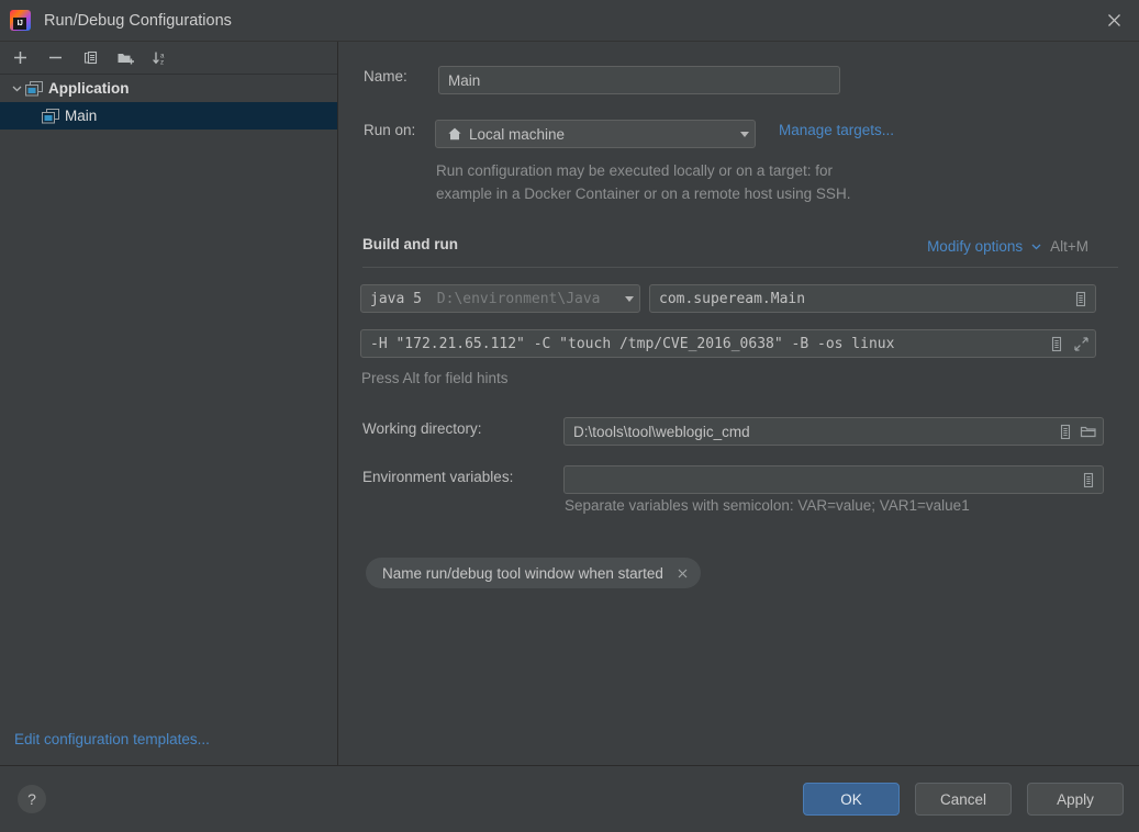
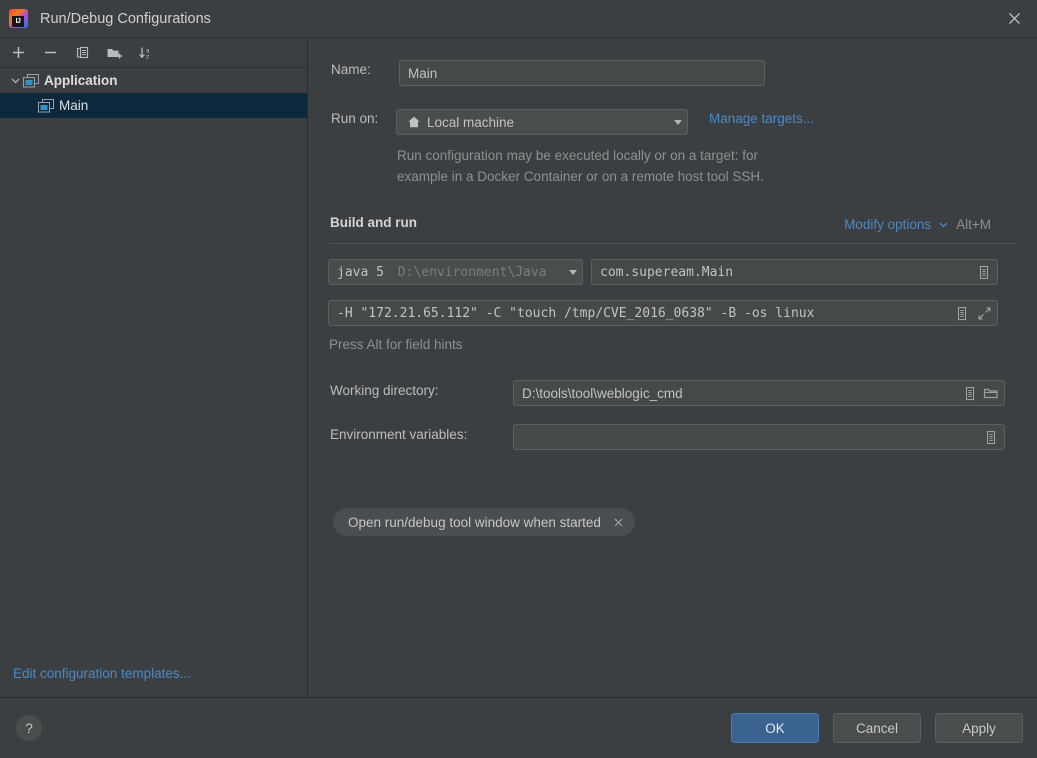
  Run/Debug Configurations
  Application
  Main
  Edit configuration templates...
  Name:
  Main
  Run on:
  Local machine
  Manage targets...
  Run configuration may be executed locally or on a target: for
- example in a Docker Container or on a remote host using SSH.
+ example in a Docker Container or on a remote host tool SSH.
  Build and run
  Modify options
  Alt+M
  java 5 D:\environment\Java
  com.supeream.Main
  -H "172.21.65.112" -C "touch /tmp/CVE_2016_0638" -B -os linux
  Press Alt for field hints
  Working directory:
  D:\tools\tool\weblogic_cmd
  Environment variables:
- Separate variables with semicolon: VAR=value; VAR1=value1
- Name run/debug tool window when started
+ Open run/debug tool window when started
  ?
  OK
  Cancel
  Apply
